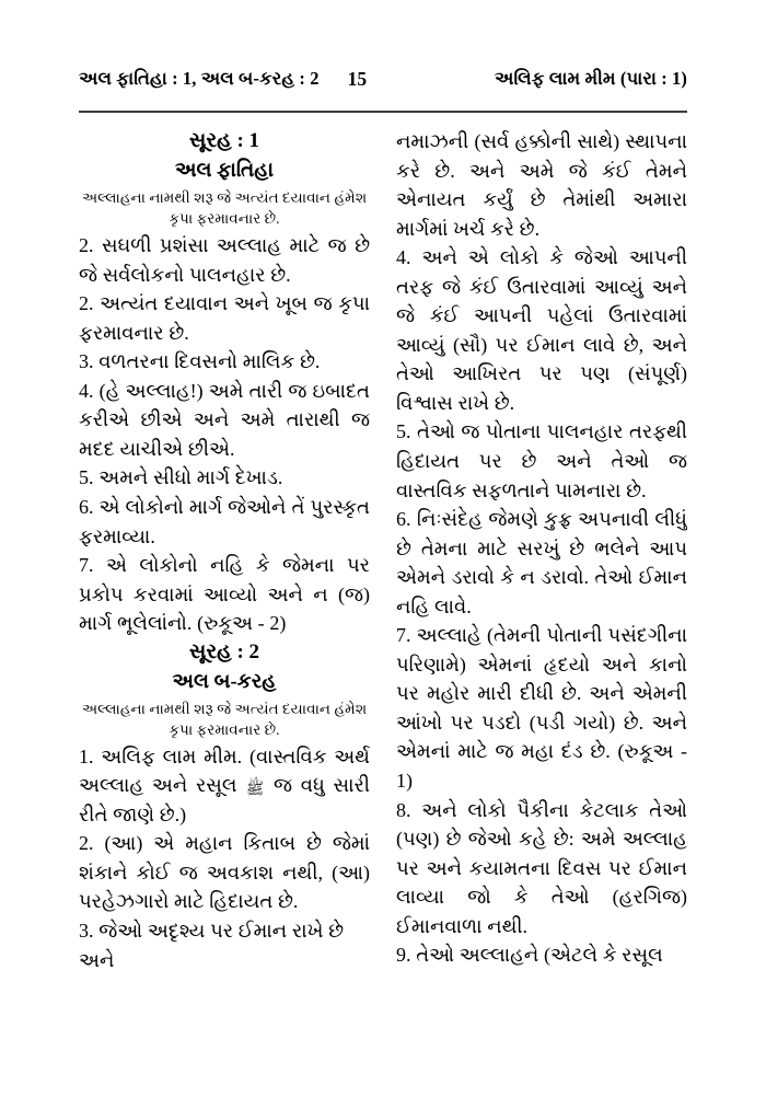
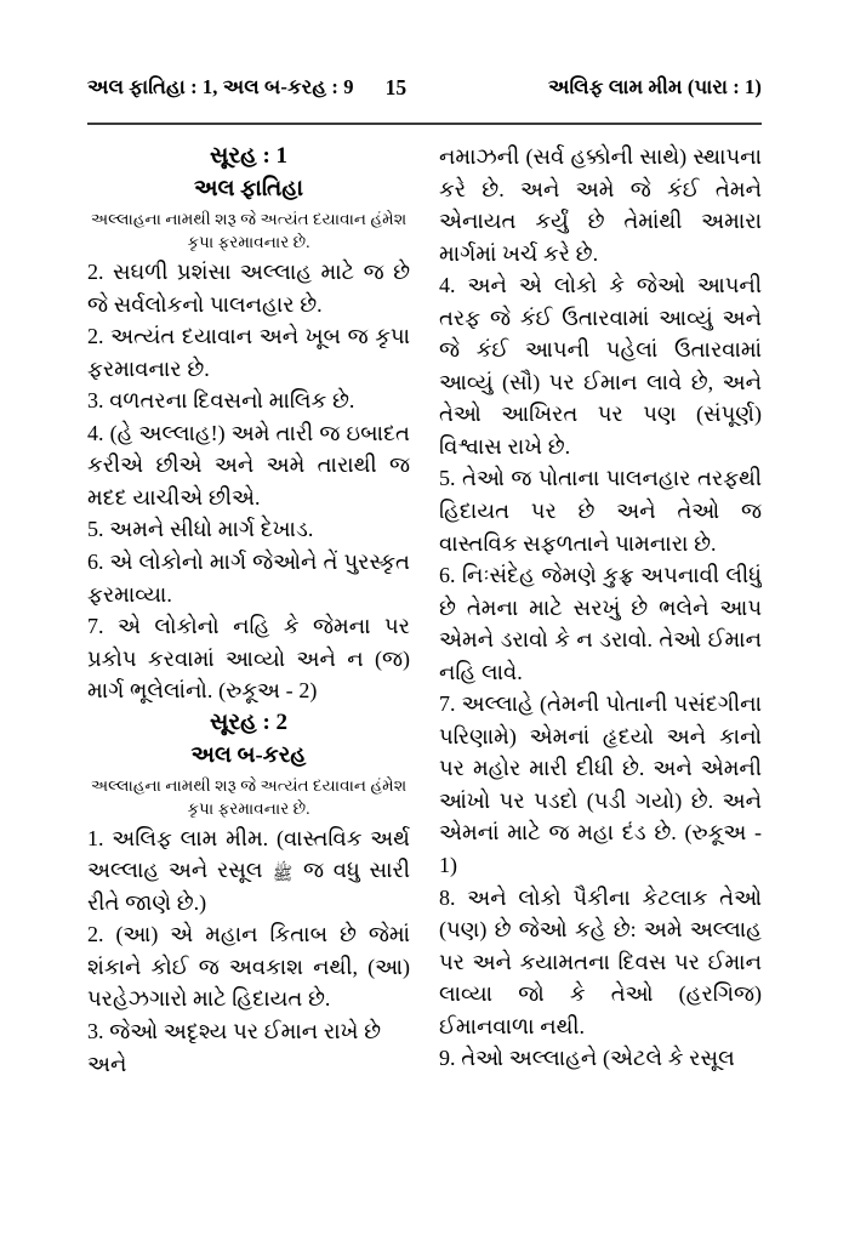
- અલ ફાતિહા : 1, અલ બ-કરહ : 2
+ અલ ફાતિહા : 1, અલ બ-કરહ : 9
  15
  અલિફ લામ મીમ (પારા : 1)
  સૂરહ : 1
  અલ ફાતિહા
  અલ્લાહના નામથી શરૂ જે અત્યંત દયાવાન હંમેશ કૃપા ફરમાવનાર છે.
  2. સઘળી પ્રશંસા અલ્લાહ માટે જ છે જે સર્વલોકનો પાલનહાર છે.
  2. અત્યંત દયાવાન અને ખૂબ જ કૃપા ફરમાવનાર છે.
  3. વળતરના દિવસનો માલિક છે.
  4. (હે અલ્લાહ!) અમે તારી જ ઇબાદત કરીએ છીએ અને અમે તારાથી જ મદદ યાચીએ છીએ.
  5. અમને સીધો માર્ગ દેખાડ.
  6. એ લોકોનો માર્ગ જેઓને તેં પુરસ્કૃત ફરમાવ્યા.
  7. એ લોકોનો નહિ કે જેમના પર પ્રકોપ કરવામાં આવ્યો અને ન (જ) માર્ગ ભૂલેલાંનો. (રુકૂઅ - 2)
  સૂરહ : 2
  અલ બ-કરહ
  અલ્લાહના નામથી શરૂ જે અત્યંત દયાવાન હંમેશ કૃપા ફરમાવનાર છે.
  1. અલિફ લામ મીમ. (વાસ્તવિક અર્થ અલ્લાહ અને રસૂલ ﷺ જ વધુ સારી રીતે જાણે છે.)
  2. (આ) એ મહાન કિતાબ છે જેમાં શંકાને કોઈ જ અવકાશ નથી, (આ) પરહેઝગારો માટે હિદાયત છે.
  3. જેઓ અદૃશ્ય પર ઈમાન રાખે છે અને
  નમાઝની (સર્વ હક્કોની સાથે) સ્થાપના કરે છે. અને અમે જે કંઈ તેમને એનાયત કર્યું છે તેમાંથી અમારા માર્ગમાં ખર્ચ કરે છે.
  4. અને એ લોકો કે જેઓ આપની તરફ જે કંઈ ઉતારવામાં આવ્યું અને જે કંઈ આપની પહેલાં ઉતારવામાં આવ્યું (સૌ) પર ઈમાન લાવે છે, અને તેઓ આખિરત પર પણ (સંપૂર્ણ) વિશ્વાસ રાખે છે.
  5. તેઓ જ પોતાના પાલનહાર તરફથી હિદાયત પર છે અને તેઓ જ વાસ્તવિક સફળતાને પામનારા છે.
  6. નિઃસંદેહ જેમણે કુફ્ર અપનાવી લીધું છે તેમના માટે સરખું છે ભલેને આપ એમને ડરાવો કે ન ડરાવો. તેઓ ઈમાન નહિ લાવે.
  7. અલ્લાહે (તેમની પોતાની પસંદગીના પરિણામે) એમનાં હૃદયો અને કાનો પર મહોર મારી દીધી છે. અને એમની આંખો પર પડદો (પડી ગયો) છે. અને એમનાં માટે જ મહા દંડ છે. (રુકૂઅ - 1)
  8. અને લોકો પૈકીના કેટલાક તેઓ (પણ) છે જેઓ કહે છે: અમે અલ્લાહ પર અને કયામતના દિવસ પર ઈમાન લાવ્યા જો કે તેઓ (હરગિજ) ઈમાનવાળા નથી.
  9. તેઓ અલ્લાહને (એટલે કે રસૂલ
